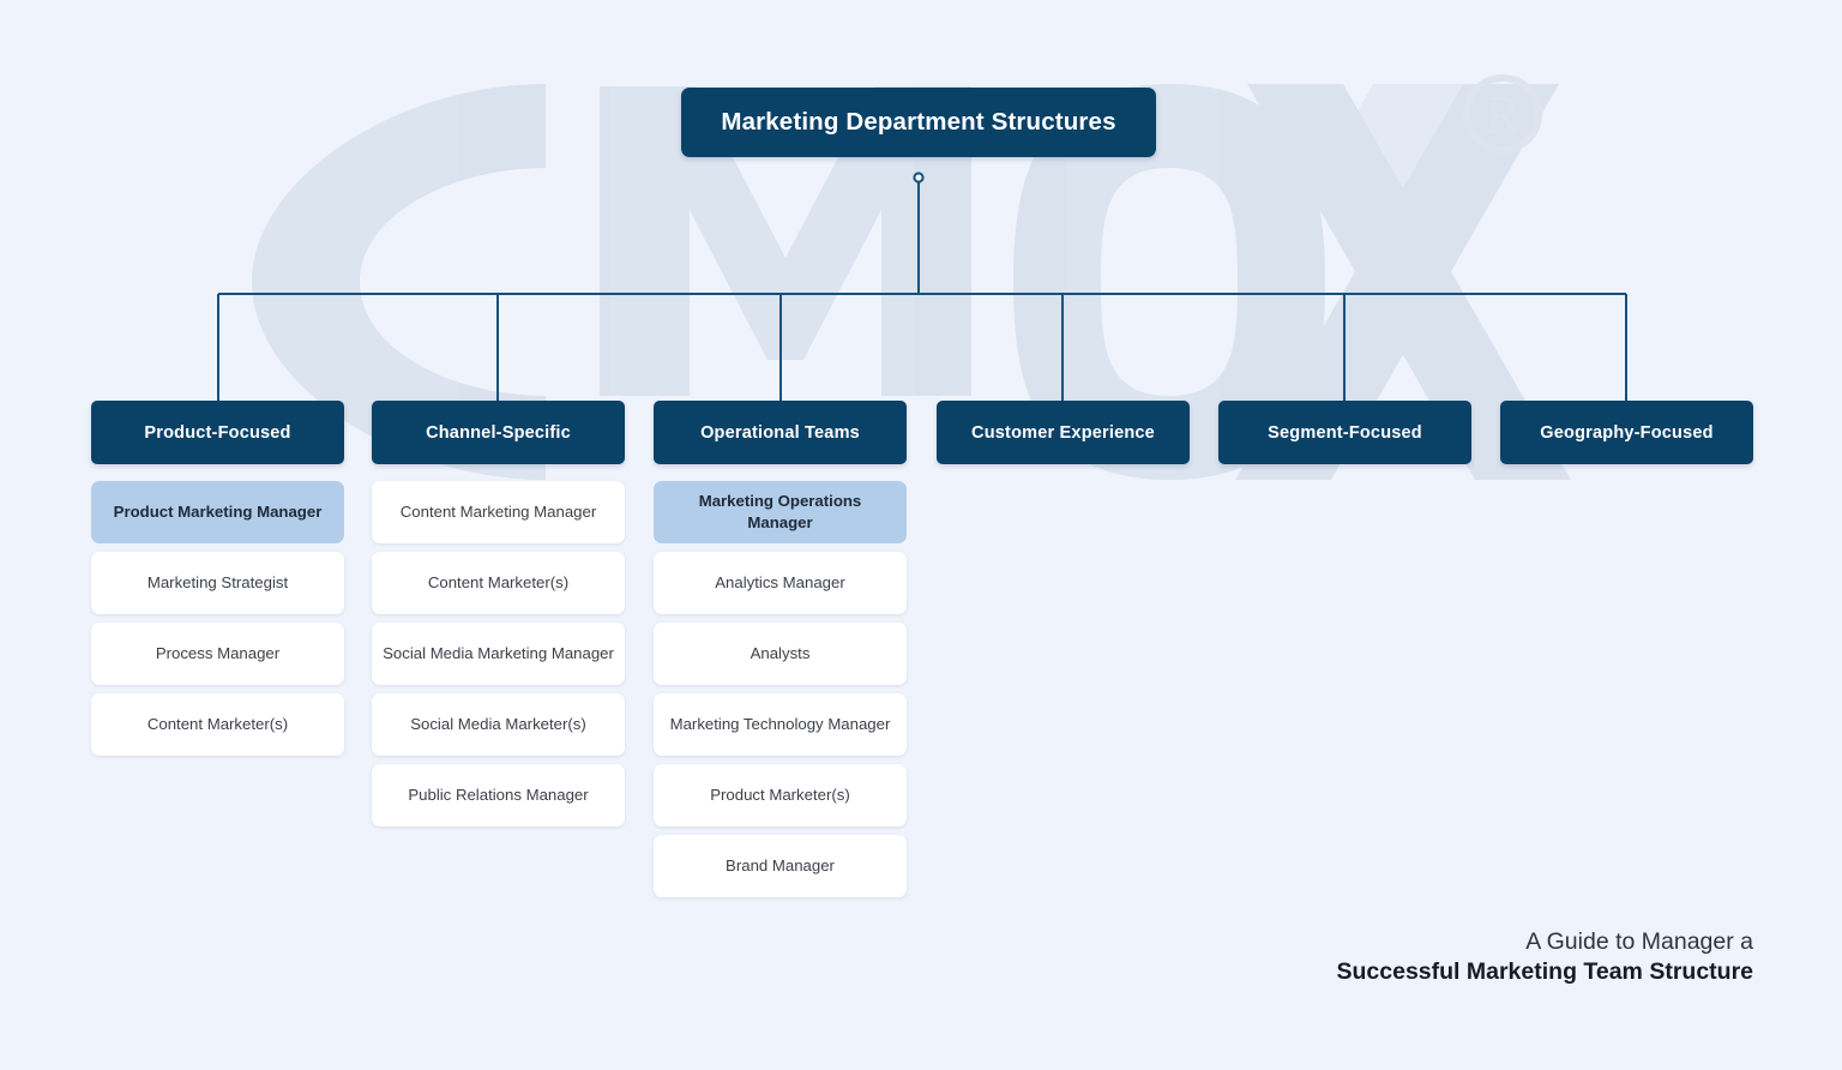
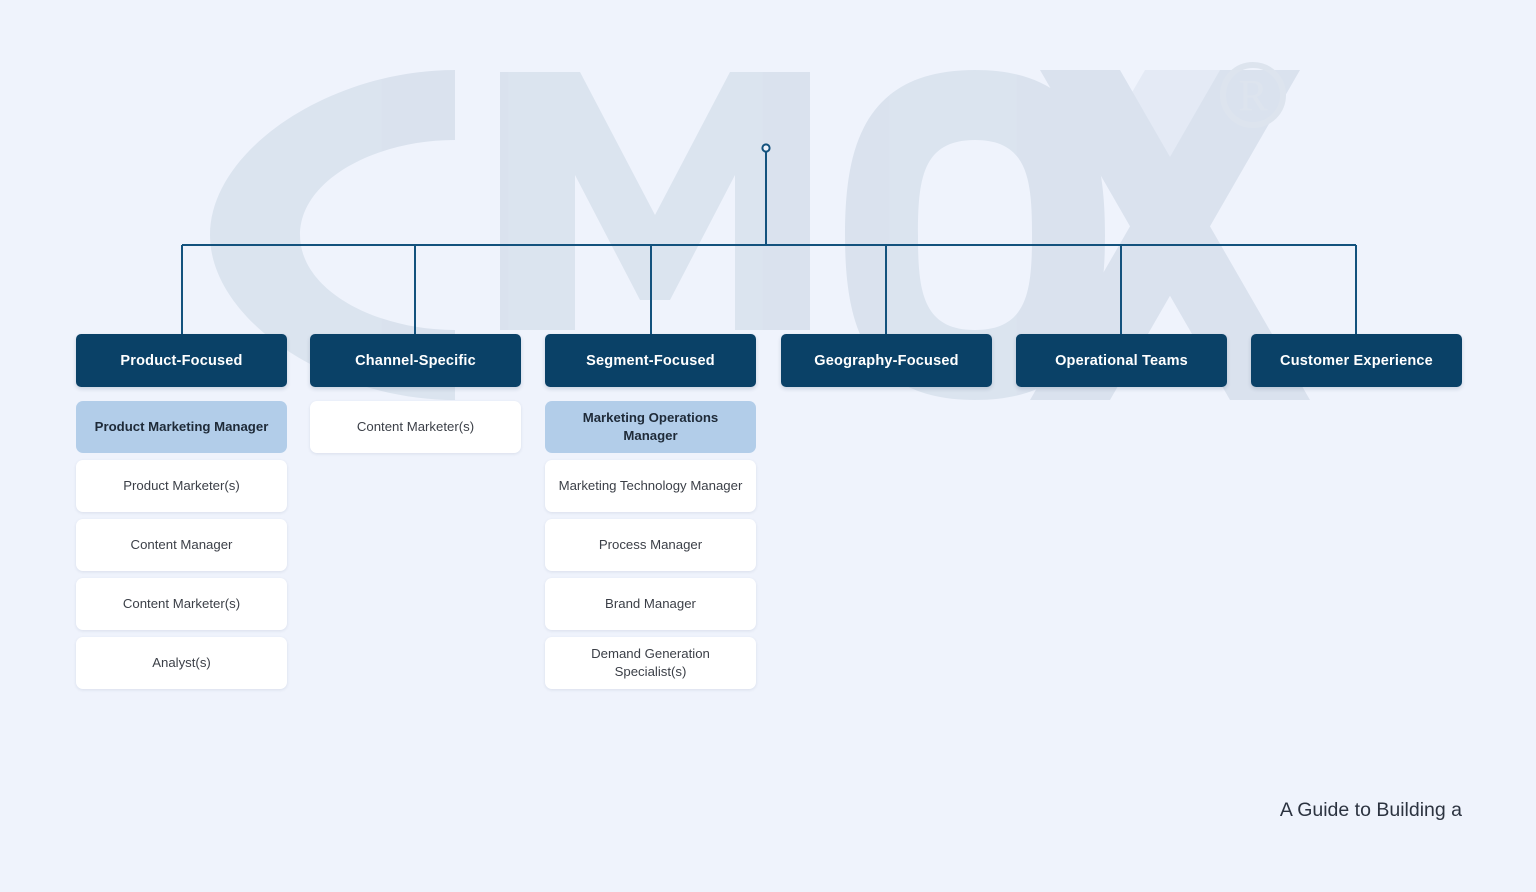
- Marketing Department Structures
  Product-Focused
  Product Marketing Manager
- Marketing Strategist
- Process Manager
+ Product Marketer(s)
+ Content Manager
  Content Marketer(s)
+ Analyst(s)
  Channel-Specific
- Content Marketing Manager
  Content Marketer(s)
- Social Media Marketing Manager
- Social Media Marketer(s)
- Public Relations Manager
- Operational Teams
+ Segment-Focused
  Marketing Operations Manager
- Analytics Manager
- Analysts
  Marketing Technology Manager
- Product Marketer(s)
+ Process Manager
  Brand Manager
+ Demand Generation Specialist(s)
- Customer Experience
+ Geography-Focused
- Segment-Focused
+ Operational Teams
- Geography-Focused
+ Customer Experience
- A Guide to Manager a
+ A Guide to Building a
- Successful Marketing Team Structure
